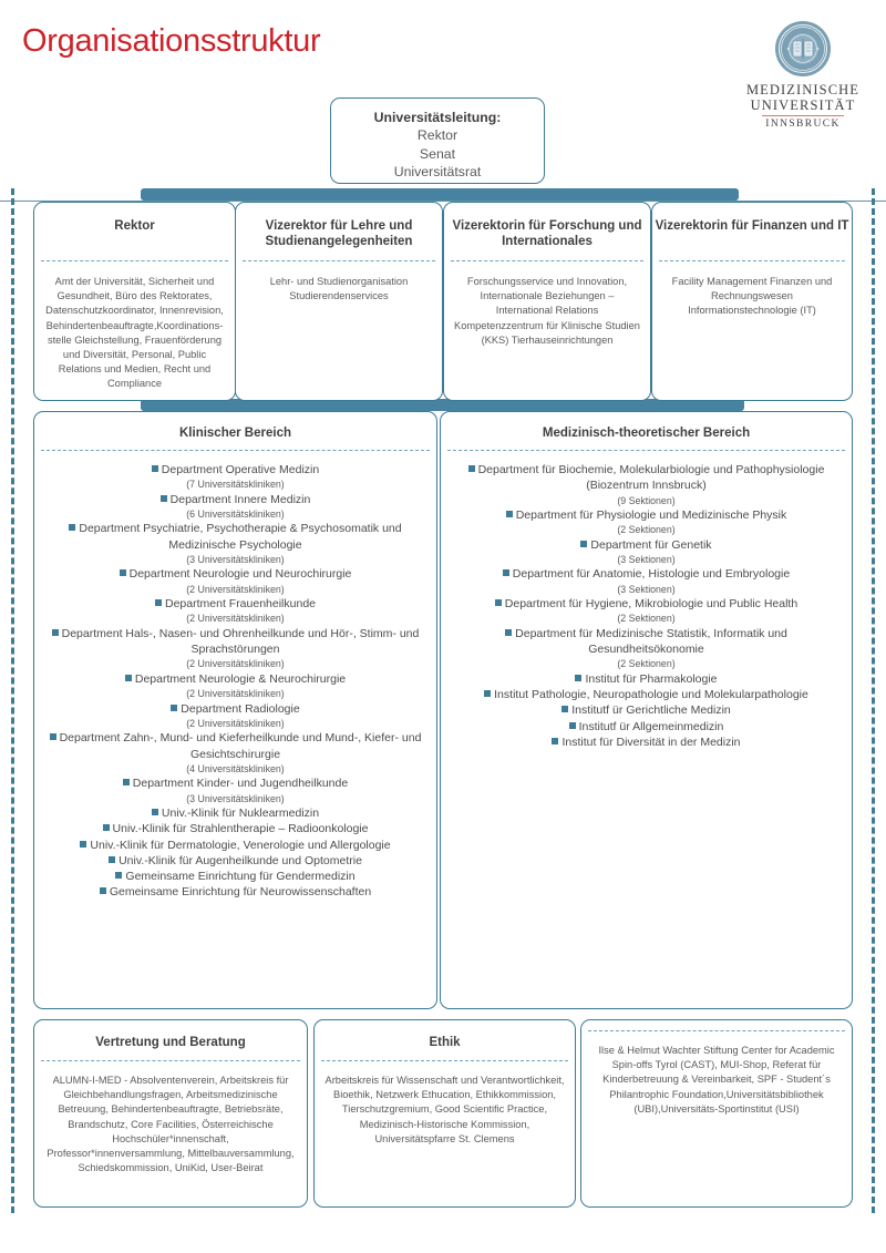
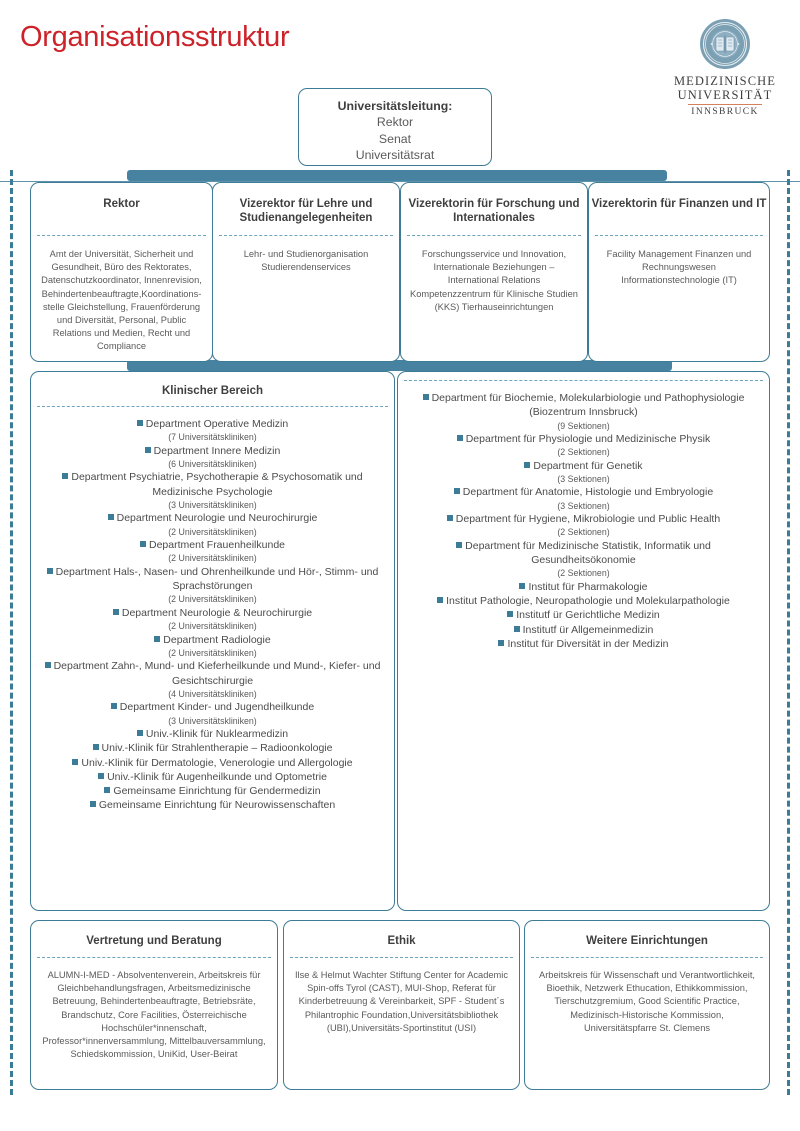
  Organisationsstruktur
  MEDIZINISCHE
  UNIVERSITÄT
  INNSBRUCK
  Universitätsleitung:
  Rektor
  Senat
  Universitätsrat
  Rektor
  Amt der Universität, Sicherheit und Gesundheit, Büro des Rektorates, Datenschutzkoordinator, Innenrevision, Behindertenbeauftragte,Koordinations-stelle Gleichstellung, Frauenförderung und Diversität, Personal, Public Relations und Medien, Recht und Compliance
  Vizerektor für Lehre und Studienangelegenheiten
  Lehr- und Studienorganisation Studierendenservices
  Vizerektorin für Forschung und Internationales
  Forschungsservice und Innovation, Internationale Beziehungen – International Relations Kompetenzzentrum für Klinische Studien (KKS) Tierhauseinrichtungen
  Vizerektorin für Finanzen und IT
  Facility Management Finanzen und Rechnungswesen Informationstechnologie (IT)
  Klinischer Bereich
  Department Operative Medizin
  (7 Universitätskliniken)
  Department Innere Medizin
  (6 Universitätskliniken)
  Department Psychiatrie, Psychotherapie & Psychosomatik und Medizinische Psychologie
  (3 Universitätskliniken)
  Department Neurologie und Neurochirurgie
  (2 Universitätskliniken)
  Department Frauenheilkunde
  (2 Universitätskliniken)
  Department Hals-, Nasen- und Ohrenheilkunde und Hör-, Stimm- und Sprachstörungen
  (2 Universitätskliniken)
  Department Neurologie & Neurochirurgie
  (2 Universitätskliniken)
  Department Radiologie
  (2 Universitätskliniken)
  Department Zahn-, Mund- und Kieferheilkunde und Mund-, Kiefer- und Gesichtschirurgie
  (4 Universitätskliniken)
  Department Kinder- und Jugendheilkunde
  (3 Universitätskliniken)
  Univ.-Klinik für Nuklearmedizin
  Univ.-Klinik für Strahlentherapie – Radioonkologie
  Univ.-Klinik für Dermatologie, Venerologie und Allergologie
  Univ.-Klinik für Augenheilkunde und Optometrie
  Gemeinsame Einrichtung für Gendermedizin
  Gemeinsame Einrichtung für Neurowissenschaften
- Medizinisch-theoretischer Bereich
  Department für Biochemie, Molekularbiologie und Pathophysiologie (Biozentrum Innsbruck)
  (9 Sektionen)
  Department für Physiologie und Medizinische Physik
  (2 Sektionen)
  Department für Genetik
  (3 Sektionen)
  Department für Anatomie, Histologie und Embryologie
  (3 Sektionen)
  Department für Hygiene, Mikrobiologie und Public Health
  (2 Sektionen)
  Department für Medizinische Statistik, Informatik und Gesundheitsökonomie
  (2 Sektionen)
  Institut für Pharmakologie
  Institut Pathologie, Neuropathologie und Molekularpathologie
  Institutf ür Gerichtliche Medizin
  Institutf ür Allgemeinmedizin
  Institut für Diversität in der Medizin
  Vertretung und Beratung
  ALUMN-I-MED - Absolventenverein, Arbeitskreis für Gleichbehandlungsfragen, Arbeitsmedizinische Betreuung, Behindertenbeauftragte, Betriebsräte, Brandschutz, Core Facilities, Österreichische Hochschüler*innenschaft, Professor*innenversammlung, Mittelbauversammlung, Schiedskommission, UniKid, User-Beirat
  Ethik
- Arbeitskreis für Wissenschaft und Verantwortlichkeit, Bioethik, Netzwerk Ethucation, Ethikkommission, Tierschutzgremium, Good Scientific Practice, Medizinisch-Historische Kommission, Universitätspfarre St. Clemens
+ Ilse & Helmut Wachter Stiftung Center for Academic Spin-offs Tyrol (CAST), MUI-Shop, Referat für Kinderbetreuung & Vereinbarkeit, SPF - Student´s Philantrophic Foundation,Universitätsbibliothek (UBI),Universitäts-Sportinstitut (USI)
+ Weitere Einrichtungen
- Ilse & Helmut Wachter Stiftung Center for Academic Spin-offs Tyrol (CAST), MUI-Shop, Referat für Kinderbetreuung & Vereinbarkeit, SPF - Student´s Philantrophic Foundation,Universitätsbibliothek (UBI),Universitäts-Sportinstitut (USI)
+ Arbeitskreis für Wissenschaft und Verantwortlichkeit, Bioethik, Netzwerk Ethucation, Ethikkommission, Tierschutzgremium, Good Scientific Practice, Medizinisch-Historische Kommission, Universitätspfarre St. Clemens
